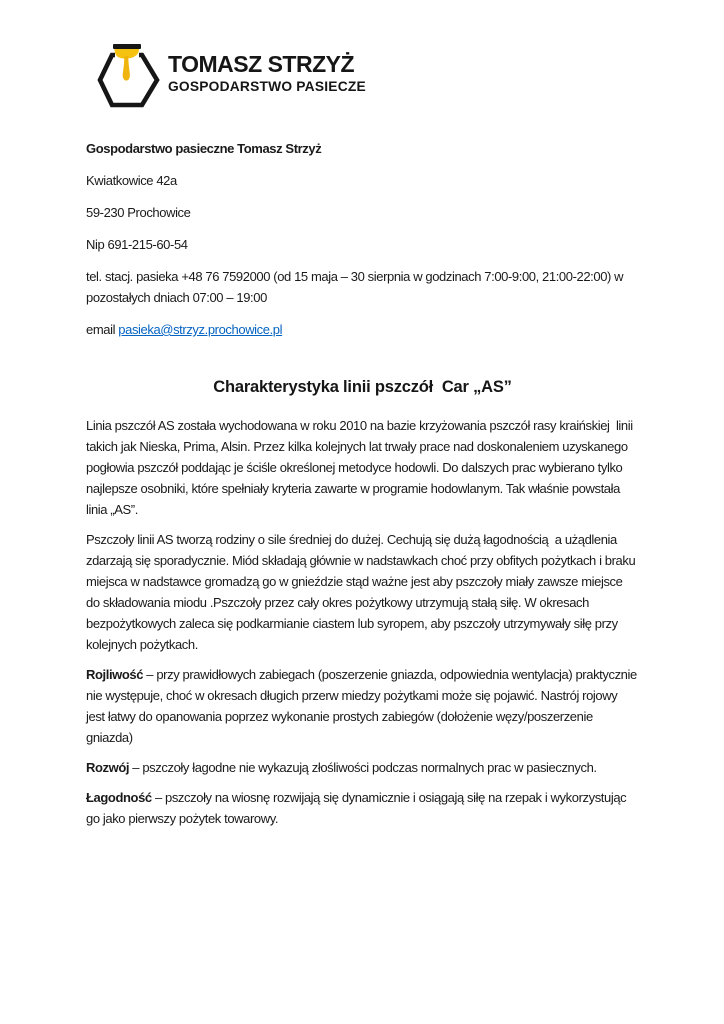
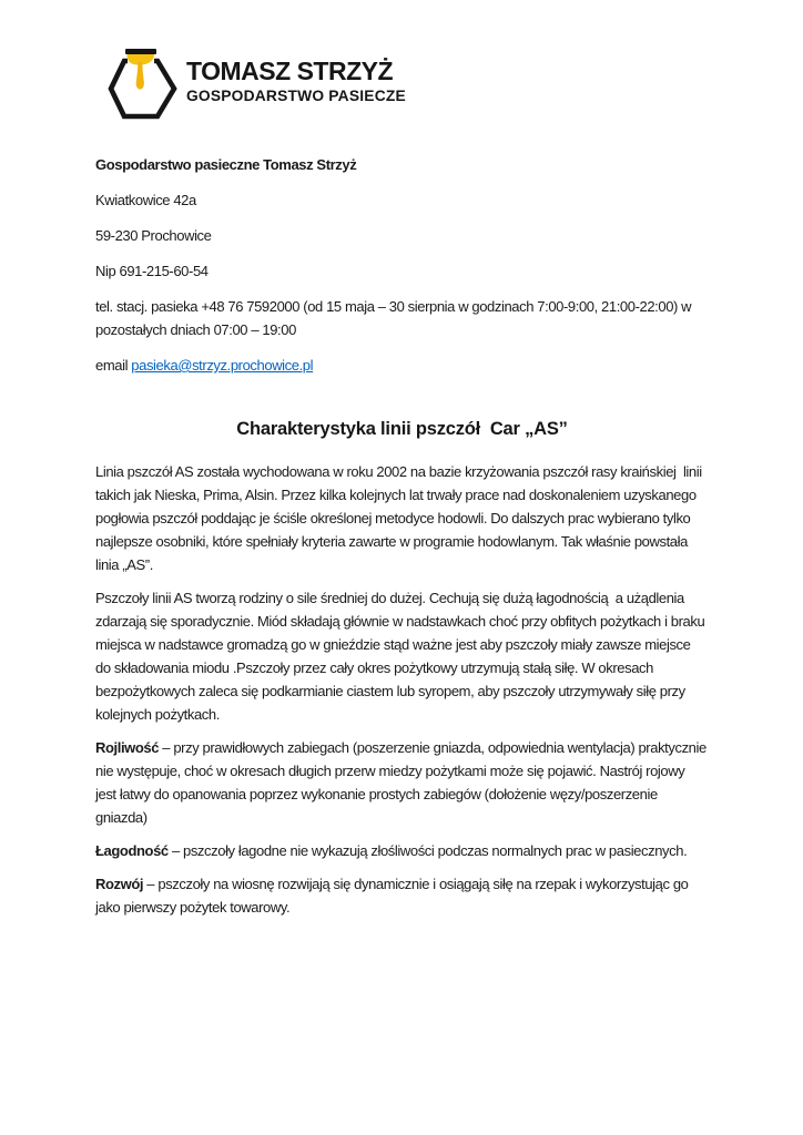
  TOMASZ STRZYŻ
  GOSPODARSTWO PASIECZE
  Gospodarstwo pasieczne Tomasz Strzyż
  Kwiatkowice 42a
  59-230 Prochowice
  Nip 691-215-60-54
  tel. stacj. pasieka +48 76 7592000 (od 15 maja – 30 sierpnia w godzinach 7:00-9:00, 21:00-22:00) w pozostałych dniach 07:00 – 19:00
  email pasieka@strzyz.prochowice.pl
  Charakterystyka linii pszczół Car „AS”
- Linia pszczół AS została wychodowana w roku 2010 na bazie krzyżowania pszczół rasy kraińskiej linii takich jak Nieska, Prima, Alsin. Przez kilka kolejnych lat trwały prace nad doskonaleniem uzyskanego pogłowia pszczół poddając je ściśle określonej metodyce hodowli. Do dalszych prac wybierano tylko najlepsze osobniki, które spełniały kryteria zawarte w programie hodowlanym. Tak właśnie powstała linia „AS”.
+ Linia pszczół AS została wychodowana w roku 2002 na bazie krzyżowania pszczół rasy kraińskiej linii takich jak Nieska, Prima, Alsin. Przez kilka kolejnych lat trwały prace nad doskonaleniem uzyskanego pogłowia pszczół poddając je ściśle określonej metodyce hodowli. Do dalszych prac wybierano tylko najlepsze osobniki, które spełniały kryteria zawarte w programie hodowlanym. Tak właśnie powstała linia „AS”.
  Pszczoły linii AS tworzą rodziny o sile średniej do dużej. Cechują się dużą łagodnością a użądlenia zdarzają się sporadycznie. Miód składają głównie w nadstawkach choć przy obfitych pożytkach i braku miejsca w nadstawce gromadzą go w gnieździe stąd ważne jest aby pszczoły miały zawsze miejsce do składowania miodu .Pszczoły przez cały okres pożytkowy utrzymują stałą siłę. W okresach bezpożytkowych zaleca się podkarmianie ciastem lub syropem, aby pszczoły utrzymywały siłę przy kolejnych pożytkach.
  Rojliwość – przy prawidłowych zabiegach (poszerzenie gniazda, odpowiednia wentylacja) praktycznie nie występuje, choć w okresach długich przerw miedzy pożytkami może się pojawić. Nastrój rojowy jest łatwy do opanowania poprzez wykonanie prostych zabiegów (dołożenie węzy/poszerzenie gniazda)
- Rozwój – pszczoły łagodne nie wykazują złośliwości podczas normalnych prac w pasiecznych.
+ Łagodność – pszczoły łagodne nie wykazują złośliwości podczas normalnych prac w pasiecznych.
- Łagodność – pszczoły na wiosnę rozwijają się dynamicznie i osiągają siłę na rzepak i wykorzystując go jako pierwszy pożytek towarowy.
+ Rozwój – pszczoły na wiosnę rozwijają się dynamicznie i osiągają siłę na rzepak i wykorzystując go jako pierwszy pożytek towarowy.
